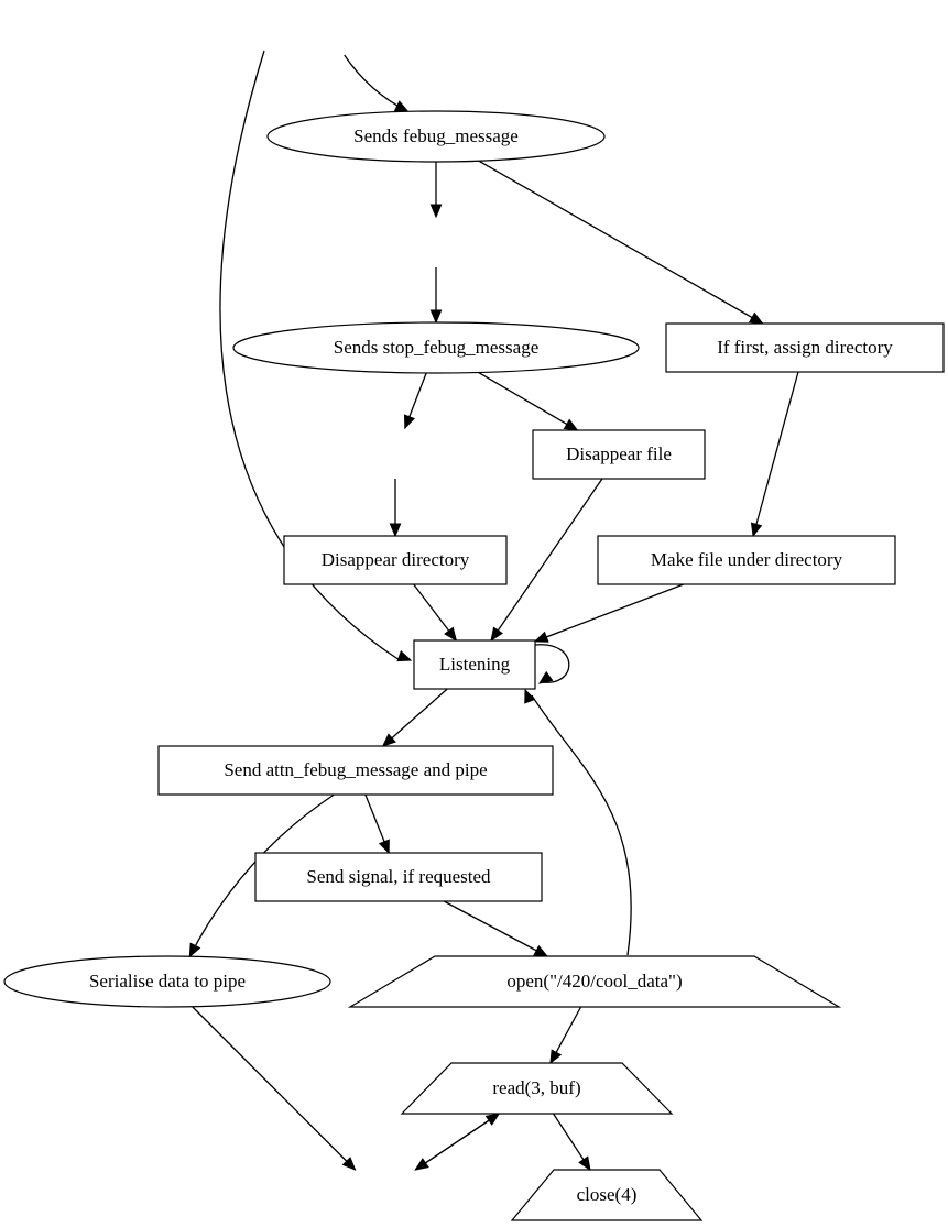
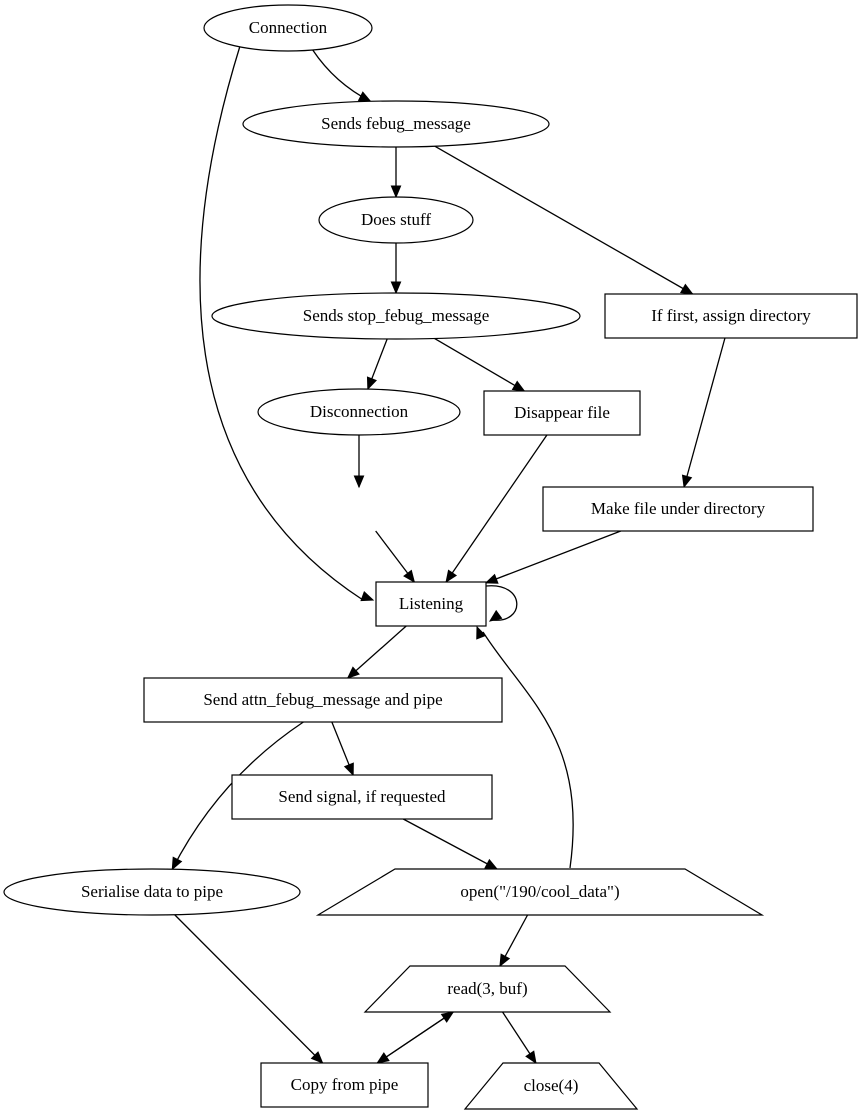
+ Connection
  Sends febug_message
+ Does stuff
  Sends stop_febug_message
  If first, assign directory
+ Disconnection
  Disappear file
- Disappear directory
  Make file under directory
  Listening
  Send attn_febug_message and pipe
  Send signal, if requested
  Serialise data to pipe
- open("/420/cool_data")
+ open("/190/cool_data")
  read(3, buf)
+ Copy from pipe
  close(4)
